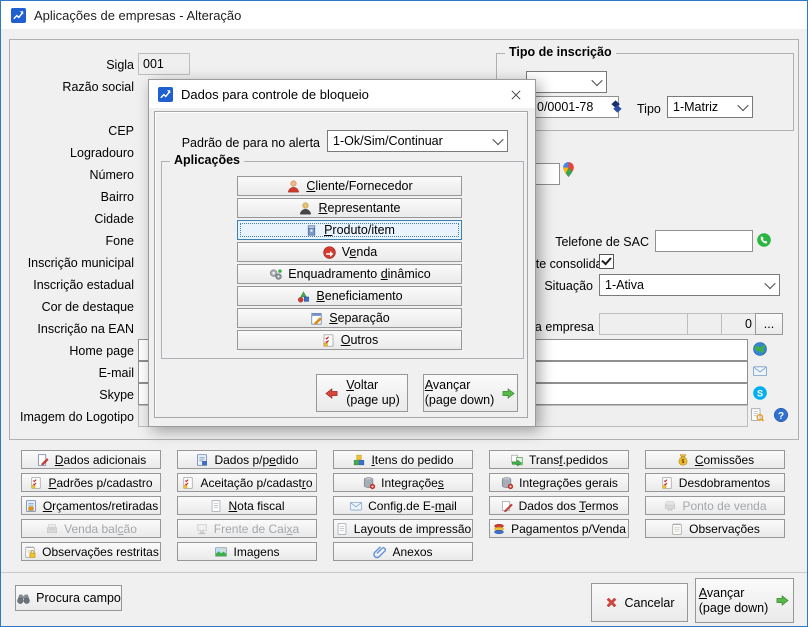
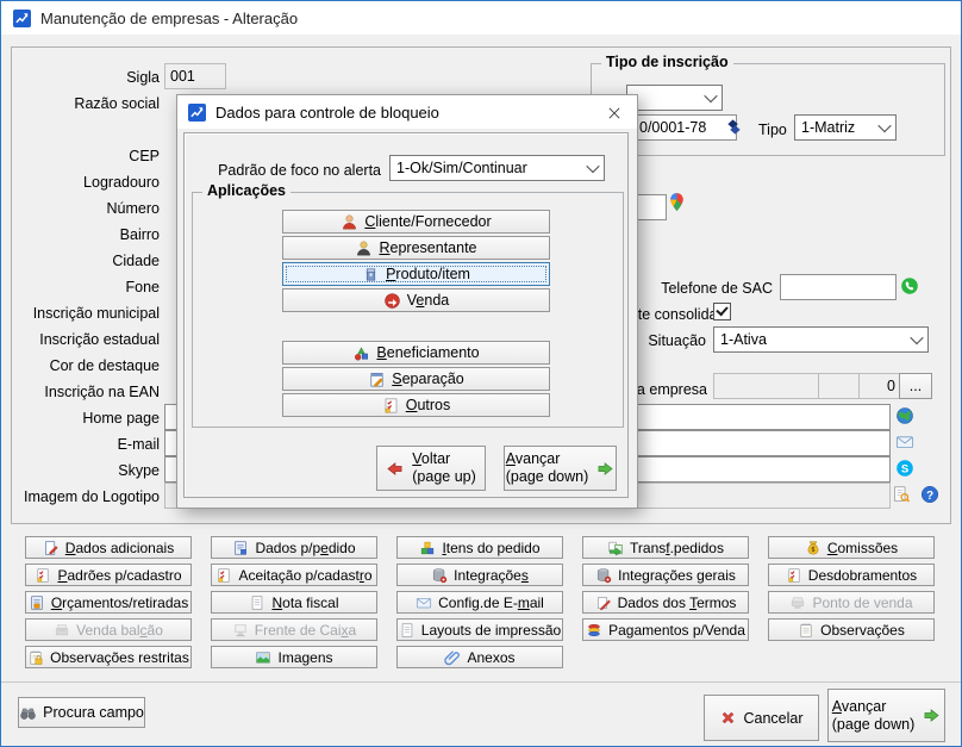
- Aplicações de empresas - Alteração
+ Manutenção de empresas - Alteração
  Sigla
  Razão social
  CEP
  Logradouro
  Número
  Bairro
  Cidade
  Fone
  Inscrição municipal
  Inscrição estadual
  Cor de destaque
  Inscrição na EAN
  Home page
  E-mail
  Skype
  Imagem do Logotipo
  001
  Tipo de inscrição
  0/0001-78
  Tipo
  1-Matriz
  Telefone de SAC
  te consolid
  Situação
  1-Ativa
  a empresa
  0
  ...
  Dados adicionais
  Dados p/pedido
  Itens do pedido
  Transf.pedidos
  Comissões
  Padrões p/cadastro
  Aceitação p/cadastro
  Integrações
  Integrações gerais
  Desdobramentos
  Orçamentos/retiradas
  Nota fiscal
  Config.de E-mail
  Dados dos Termos
  Ponto de venda
  Venda balcão
  Frente de Caixa
  Layouts de impressão
  Pagamentos p/Venda
  Observações
  Observações restritas
  Imagens
  Anexos
  Procura campo
  Cancelar
  Avançar
  (page down)
  Dados para controle de bloqueio
- Padrão de para no alerta
+ Padrão de foco no alerta
  1-Ok/Sim/Continuar
  Aplicações
  Cliente/Fornecedor
  Representante
  Produto/item
  Venda
- Enquadramento dinâmico
  Beneficiamento
  Separação
  Outros
  Voltar
  (page up)
  Avançar
  (page down)
